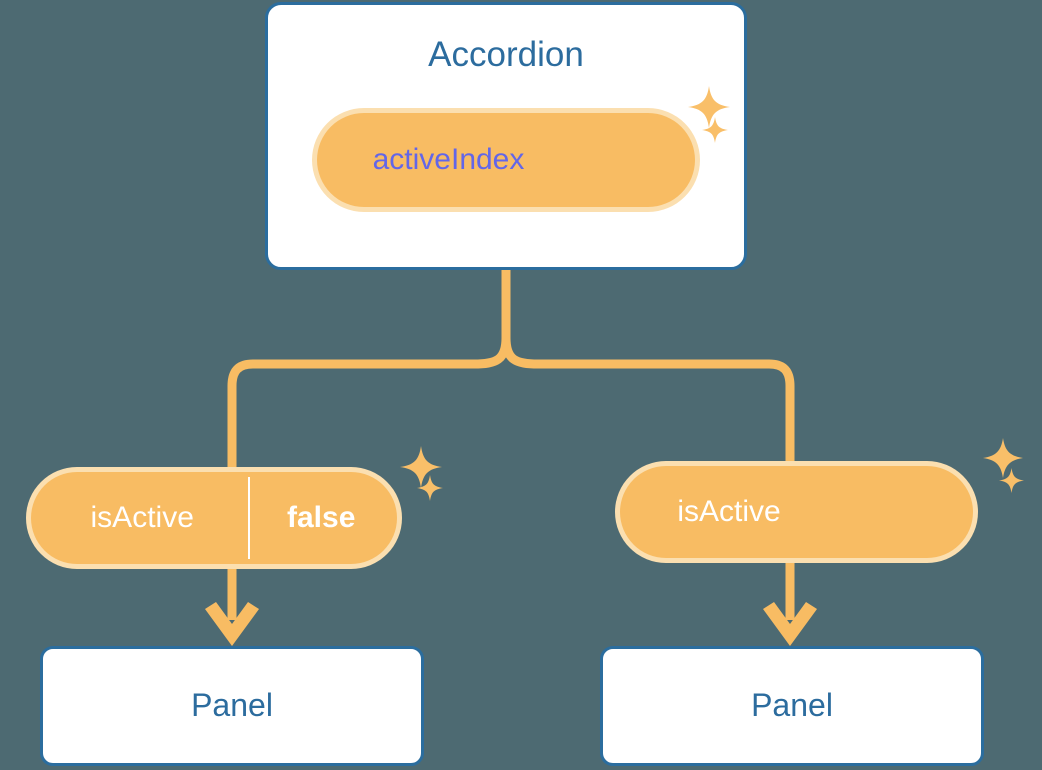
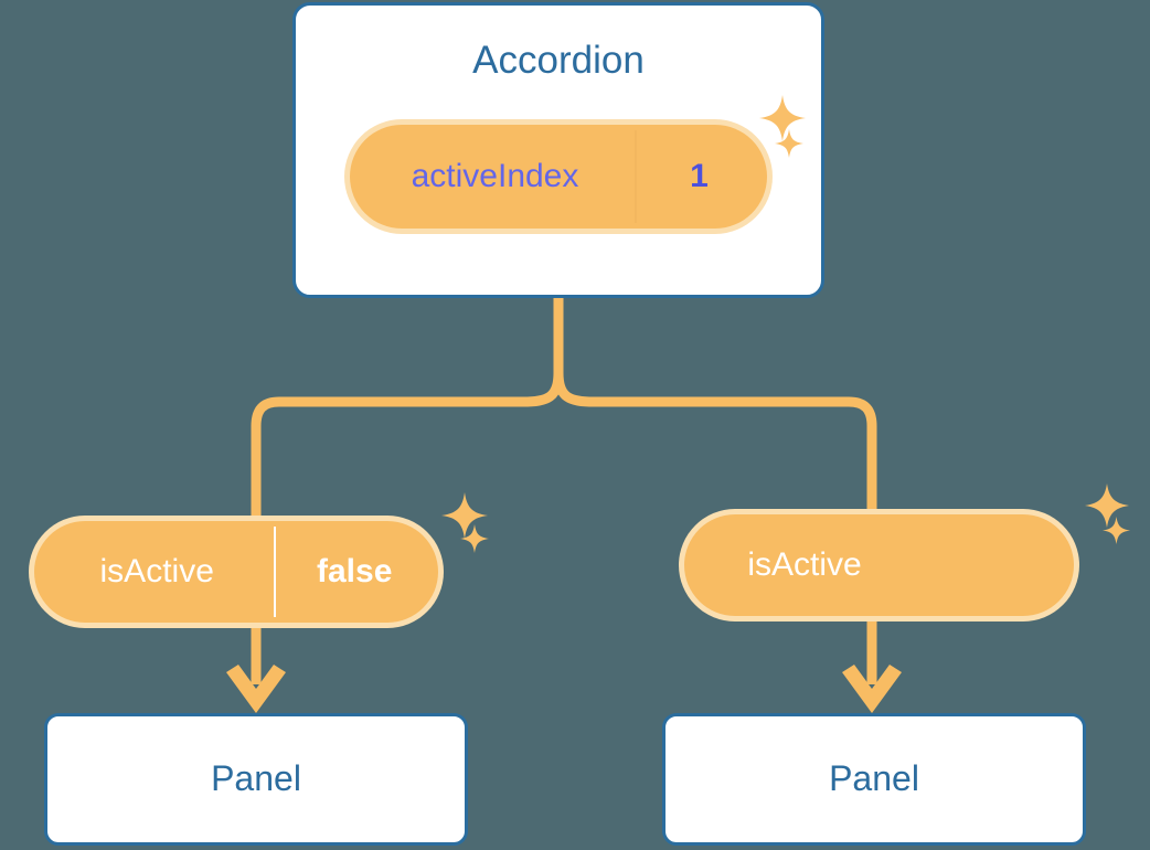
  Accordion
  activeIndex
+ 1
  isActive
  false
  isActive
  Panel
  Panel
